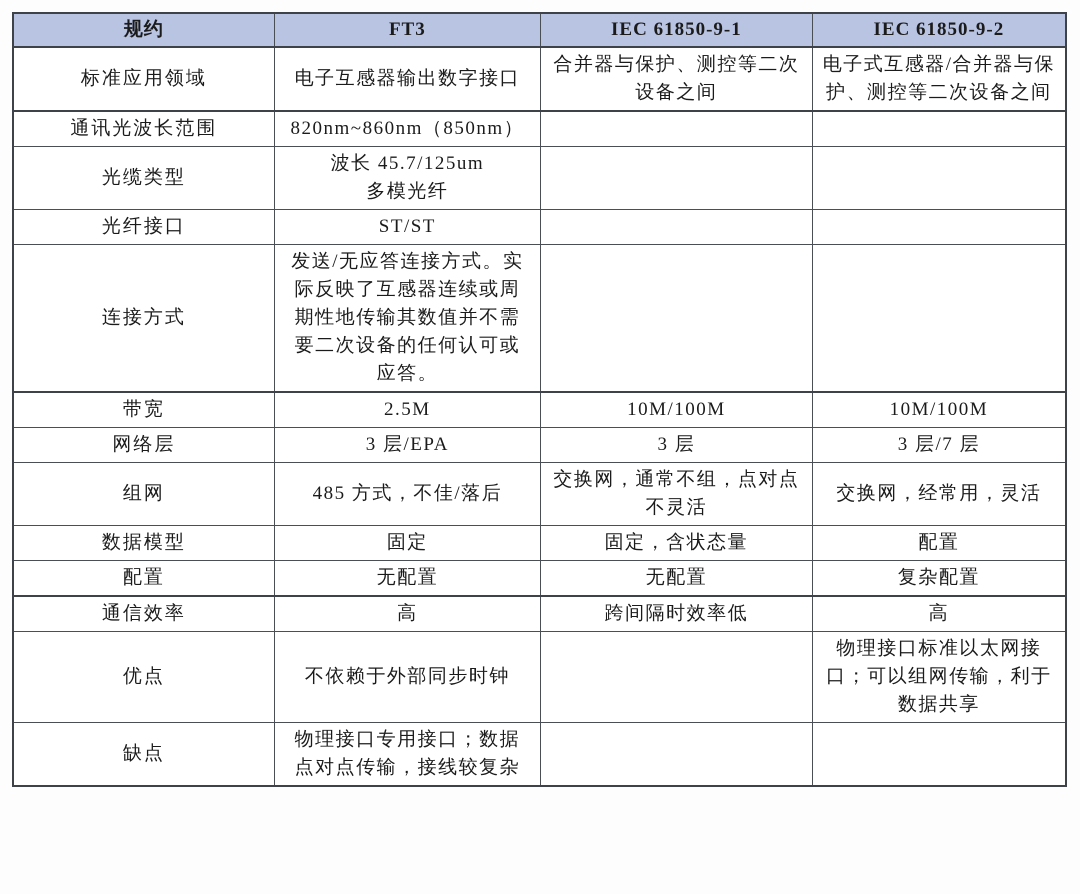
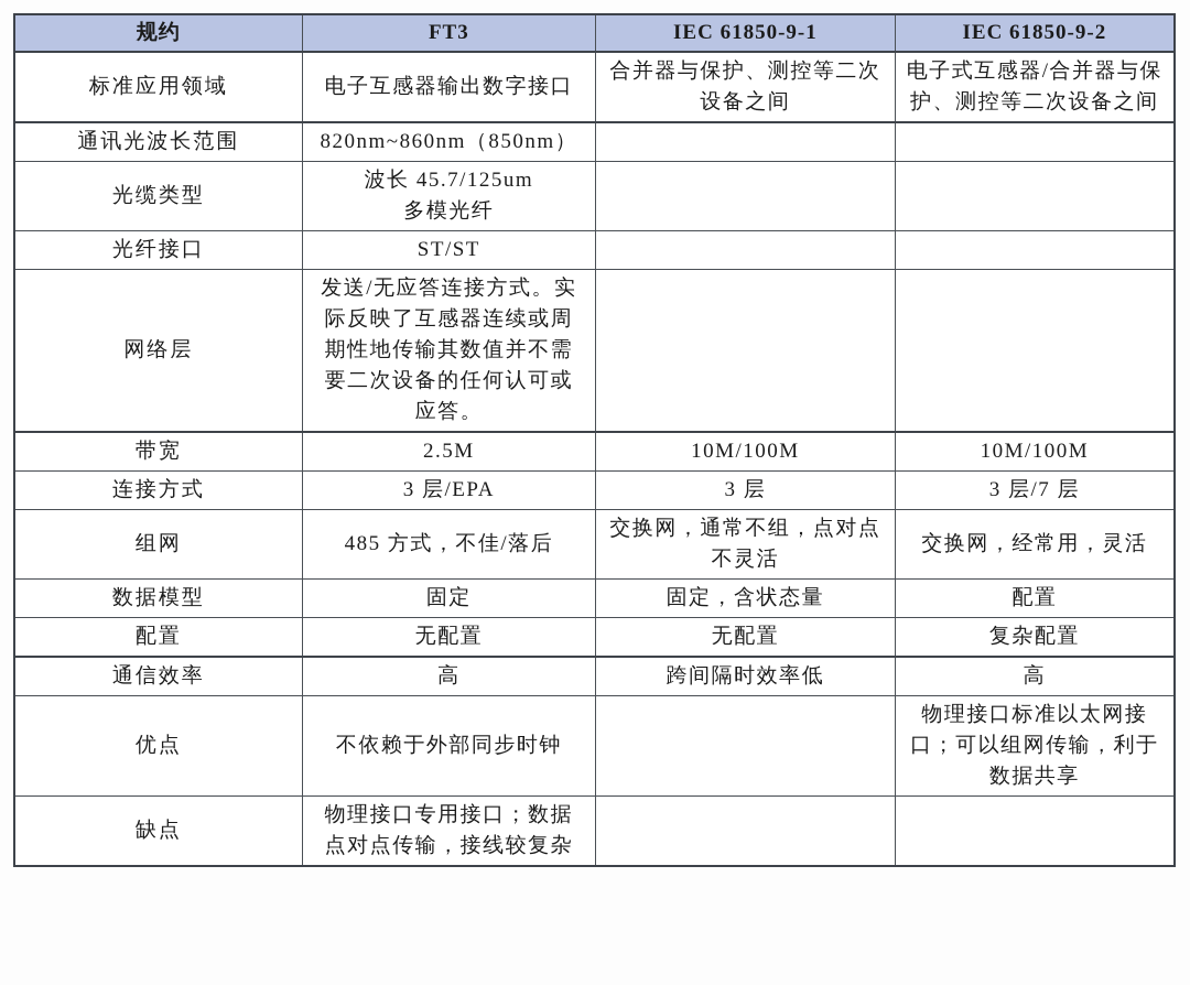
  规约	FT3	IEC 61850-9-1	IEC 61850-9-2
  标准应用领域	电子互感器输出数字接口	合并器与保护、测控等二次设备之间	电子式互感器/合并器与保护、测控等二次设备之间
  通讯光波长范围	820nm~860nm（850nm）
  光缆类型	波长 45.7/125um 多模光纤
  光纤接口	ST/ST
- 连接方式	发送/无应答连接方式。实际反映了互感器连续或周期性地传输其数值并不需要二次设备的任何认可或应答。
+ 网络层	发送/无应答连接方式。实际反映了互感器连续或周期性地传输其数值并不需要二次设备的任何认可或应答。
  带宽	2.5M	10M/100M	10M/100M
- 网络层	3 层/EPA	3 层	3 层/7 层
+ 连接方式	3 层/EPA	3 层	3 层/7 层
  组网	485 方式，不佳/落后	交换网，通常不组，点对点不灵活	交换网，经常用，灵活
  数据模型	固定	固定，含状态量	配置
  配置	无配置	无配置	复杂配置
  通信效率	高	跨间隔时效率低	高
  优点	不依赖于外部同步时钟		物理接口标准以太网接口；可以组网传输，利于数据共享
  缺点	物理接口专用接口；数据点对点传输，接线较复杂
